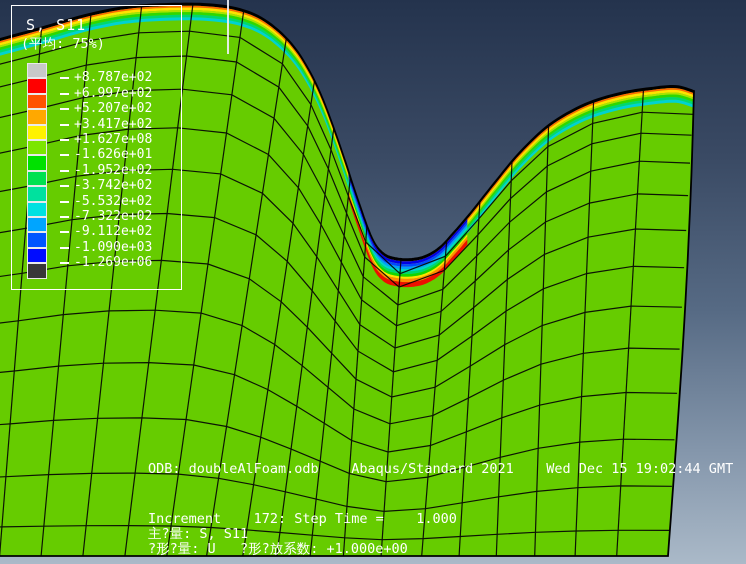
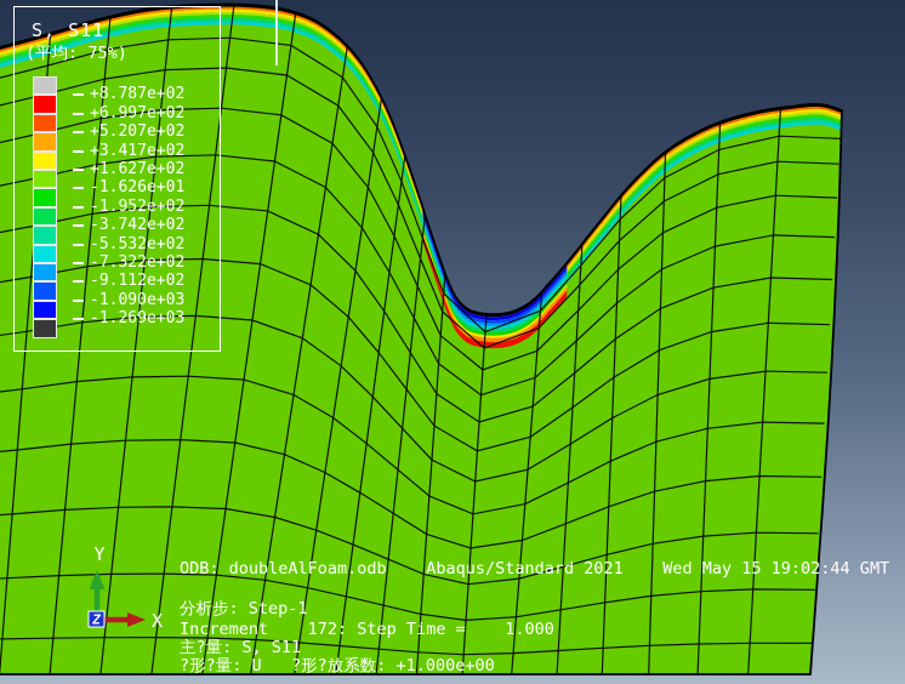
  S, S11
  (平均: 75%)
  +8.787e+02
  +6.997e+02
  +5.207e+02
  +3.417e+02
- +1.627e+08
+ +1.627e+02
  -1.626e+01
  -1.952e+02
  -3.742e+02
  -5.532e+02
  -7.322e+02
  -9.112e+02
  -1.090e+03
- -1.269e+06
+ -1.269e+03
+ Z
+ Y
+ X
- ODB: doubleAlFoam.odb Abaqus/Standard 2021 Wed Dec 15 19:02:44 GMT
+ ODB: doubleAlFoam.odb Abaqus/Standard 2021 Wed May 15 19:02:44 GMT
+ 分析步: Step-1
  Increment 172: Step Time = 1.000
  主?量: S, S11
  ?形?量: U ?形?放系数: +1.000e+00
